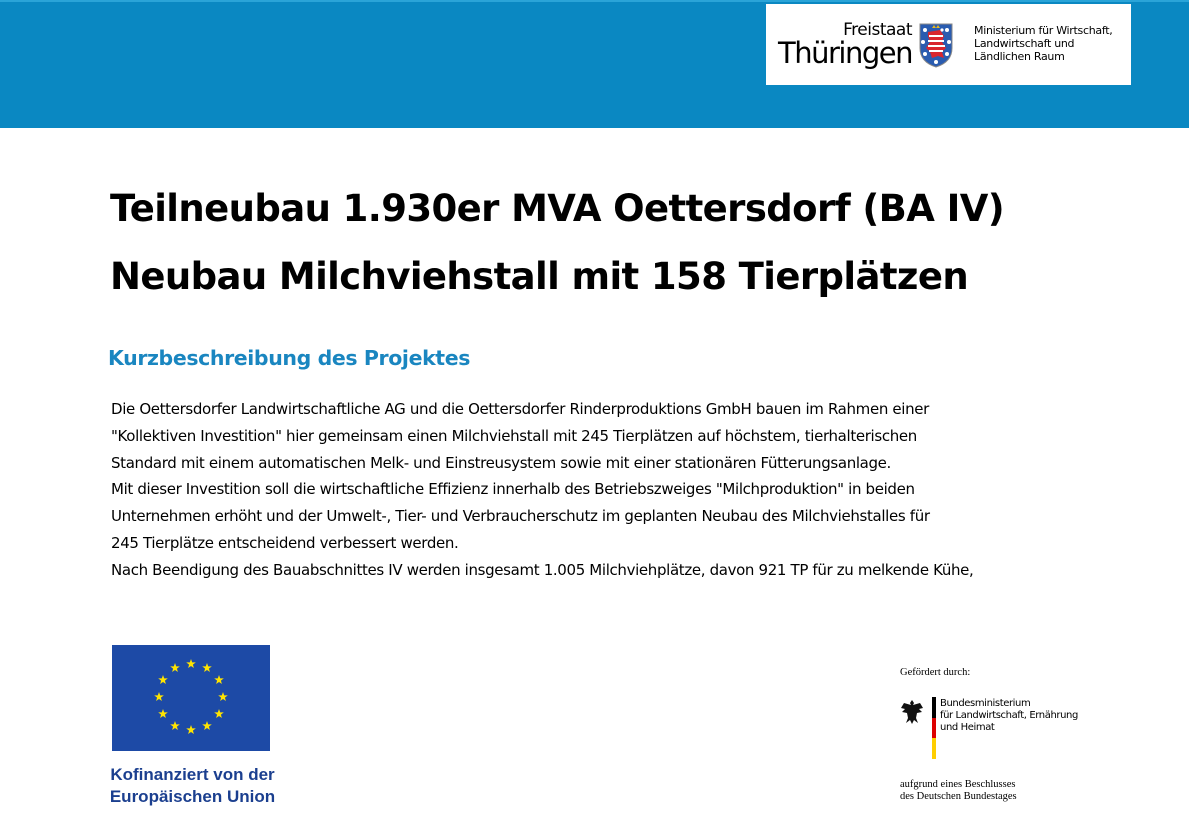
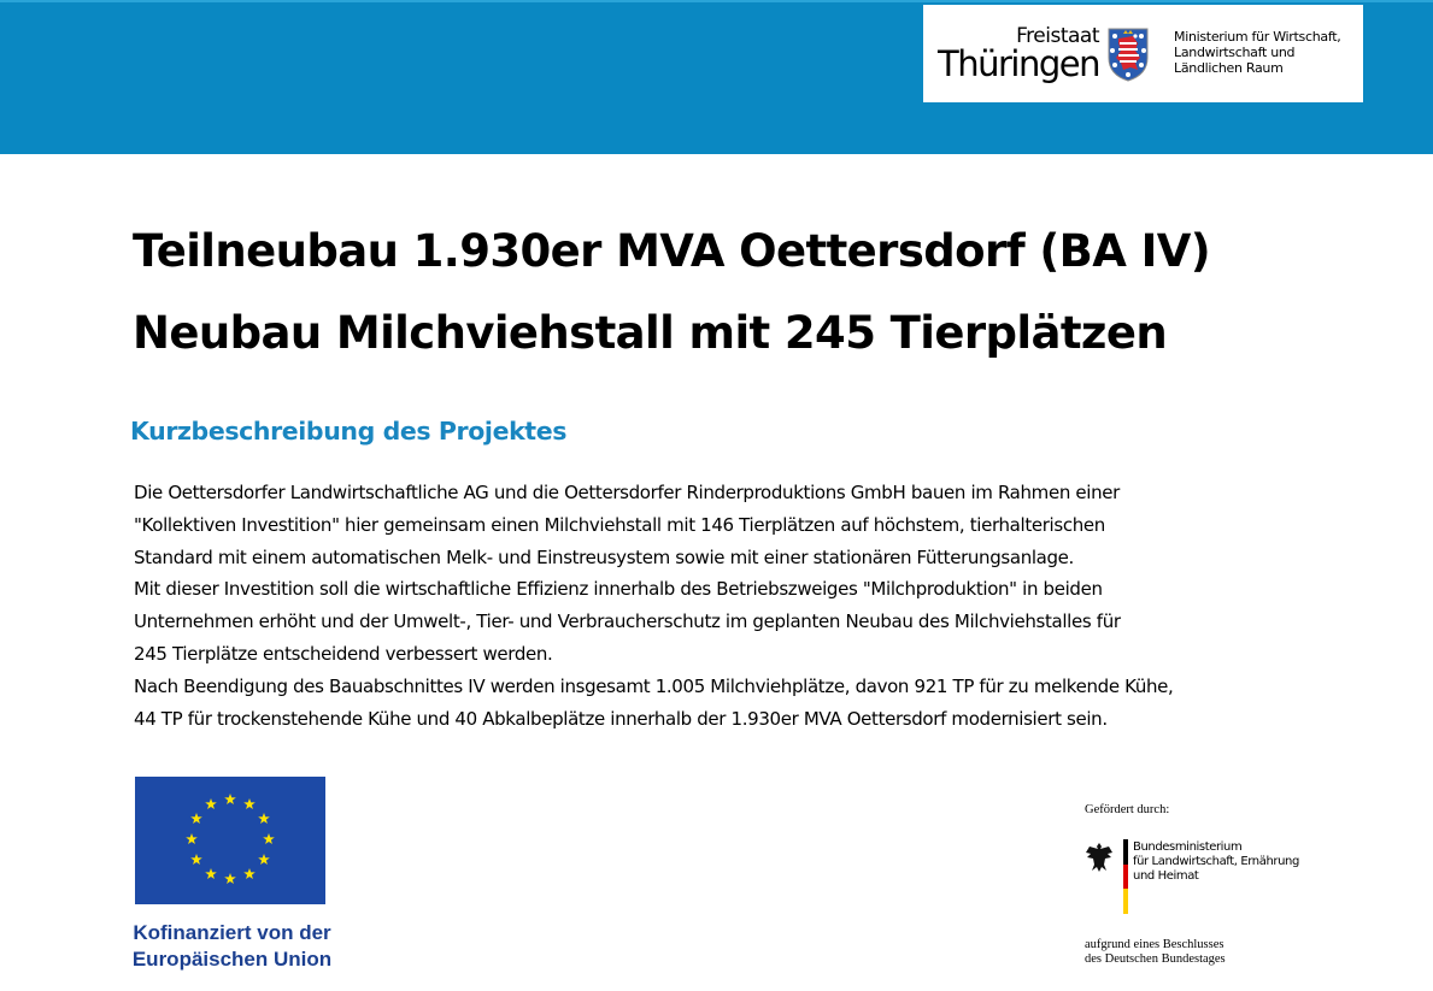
  Freistaat
  Thüringen
  Ministerium für Wirtschaft,
  Landwirtschaft und
  Ländlichen Raum
  Teilneubau 1.930er MVA Oettersdorf (BA IV)
- Neubau Milchviehstall mit 158 Tierplätzen
+ Neubau Milchviehstall mit 245 Tierplätzen
  Kurzbeschreibung des Projektes
  Die Oettersdorfer Landwirtschaftliche AG und die Oettersdorfer Rinderproduktions GmbH bauen im Rahmen einer
- "Kollektiven Investition" hier gemeinsam einen Milchviehstall mit 245 Tierplätzen auf höchstem, tierhalterischen
+ "Kollektiven Investition" hier gemeinsam einen Milchviehstall mit 146 Tierplätzen auf höchstem, tierhalterischen
  Standard mit einem automatischen Melk- und Einstreusystem sowie mit einer stationären Fütterungsanlage.
  Mit dieser Investition soll die wirtschaftliche Effizienz innerhalb des Betriebszweiges "Milchproduktion" in beiden
  Unternehmen erhöht und der Umwelt-, Tier- und Verbraucherschutz im geplanten Neubau des Milchviehstalles für
  245 Tierplätze entscheidend verbessert werden.
  Nach Beendigung des Bauabschnittes IV werden insgesamt 1.005 Milchviehplätze, davon 921 TP für zu melkende Kühe,
+ 44 TP für trockenstehende Kühe und 40 Abkalbeplätze innerhalb der 1.930er MVA Oettersdorf modernisiert sein.
  Kofinanziert von der
  Europäischen Union
  Gefördert durch:
  Bundesministerium
  für Landwirtschaft, Ernährung
  und Heimat
  aufgrund eines Beschlusses
  des Deutschen Bundestages
